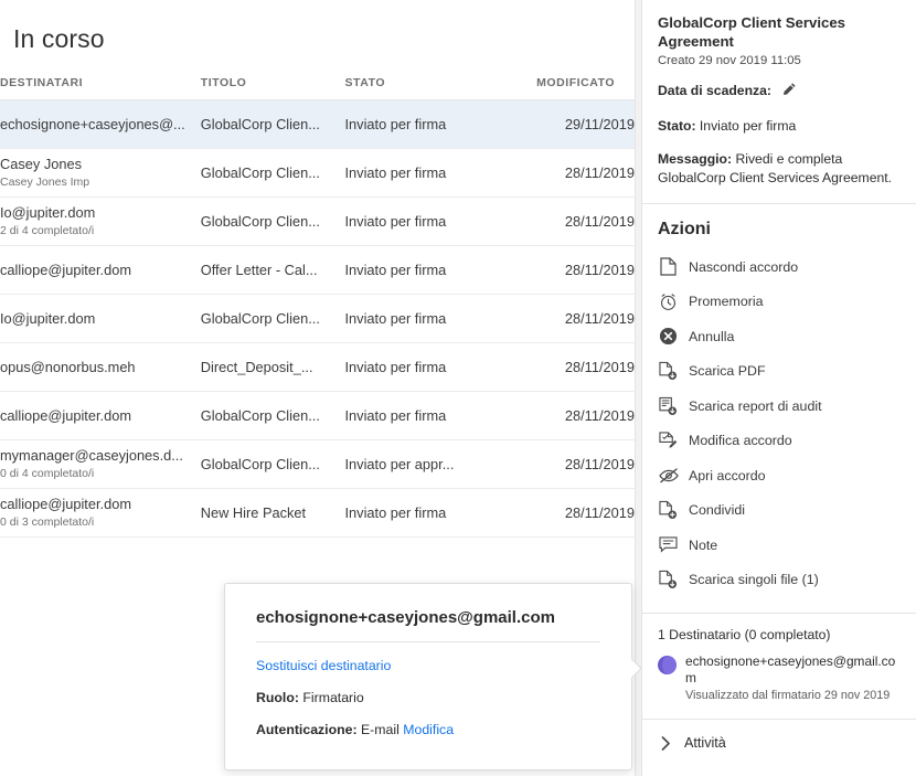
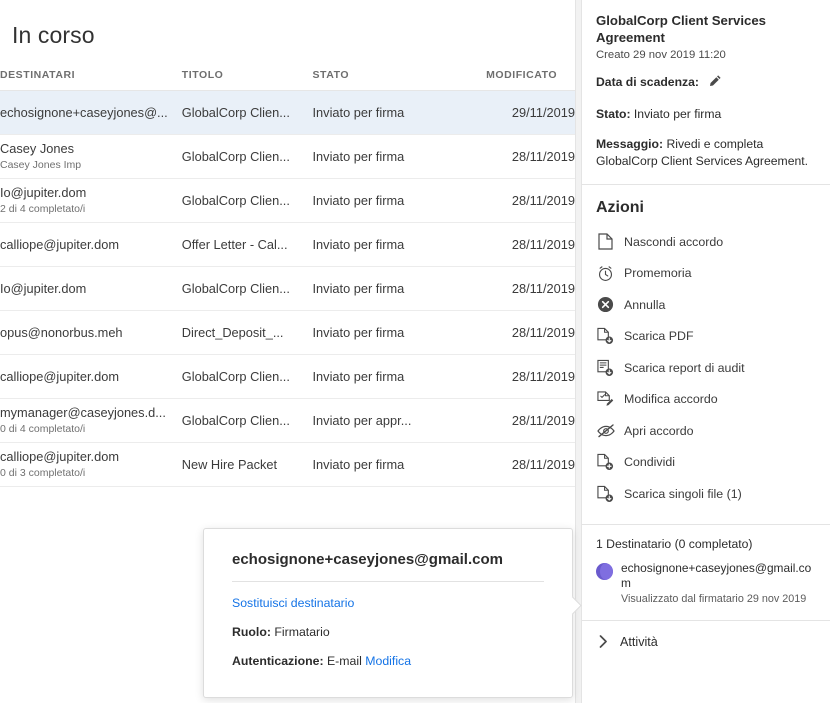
  In corso
  DESTINATARI	TITOLO	STATO	MODIFICATO
  echosignone+caseyjones@...	GlobalCorp Clien...	Inviato per firma	29/11/2019
  Casey JonesCasey Jones Imp	GlobalCorp Clien...	Inviato per firma	28/11/2019
  Io@jupiter.dom2 di 4 completato/i	GlobalCorp Clien...	Inviato per firma	28/11/2019
  calliope@jupiter.dom	Offer Letter - Cal...	Inviato per firma	28/11/2019
  Io@jupiter.dom	GlobalCorp Clien...	Inviato per firma	28/11/2019
  opus@nonorbus.meh	Direct_Deposit_...	Inviato per firma	28/11/2019
  calliope@jupiter.dom	GlobalCorp Clien...	Inviato per firma	28/11/2019
  mymanager@caseyjones.d...0 di 4 completato/i	GlobalCorp Clien...	Inviato per appr...	28/11/2019
  calliope@jupiter.dom0 di 3 completato/i	New Hire Packet	Inviato per firma	28/11/2019
  GlobalCorp Client Services Agreement
- Creato 29 nov 2019 11:05
+ Creato 29 nov 2019 11:20
  Data di scadenza:
  Stato: Inviato per firma
  Messaggio: Rivedi e completa GlobalCorp Client Services Agreement.
  Azioni
  Nascondi accordo
  Promemoria
  Annulla
  Scarica PDF
  Scarica report di audit
  Modifica accordo
  Apri accordo
  Condividi
- Note
  Scarica singoli file (1)
  1 Destinatario (0 completato)
  echosignone+caseyjones@gmail.com
  Visualizzato dal firmatario 29 nov 2019
  Attività
  echosignone+caseyjones@gmail.com
  Sostituisci destinatario
  Ruolo: Firmatario
  Autenticazione: E-mail Modifica
